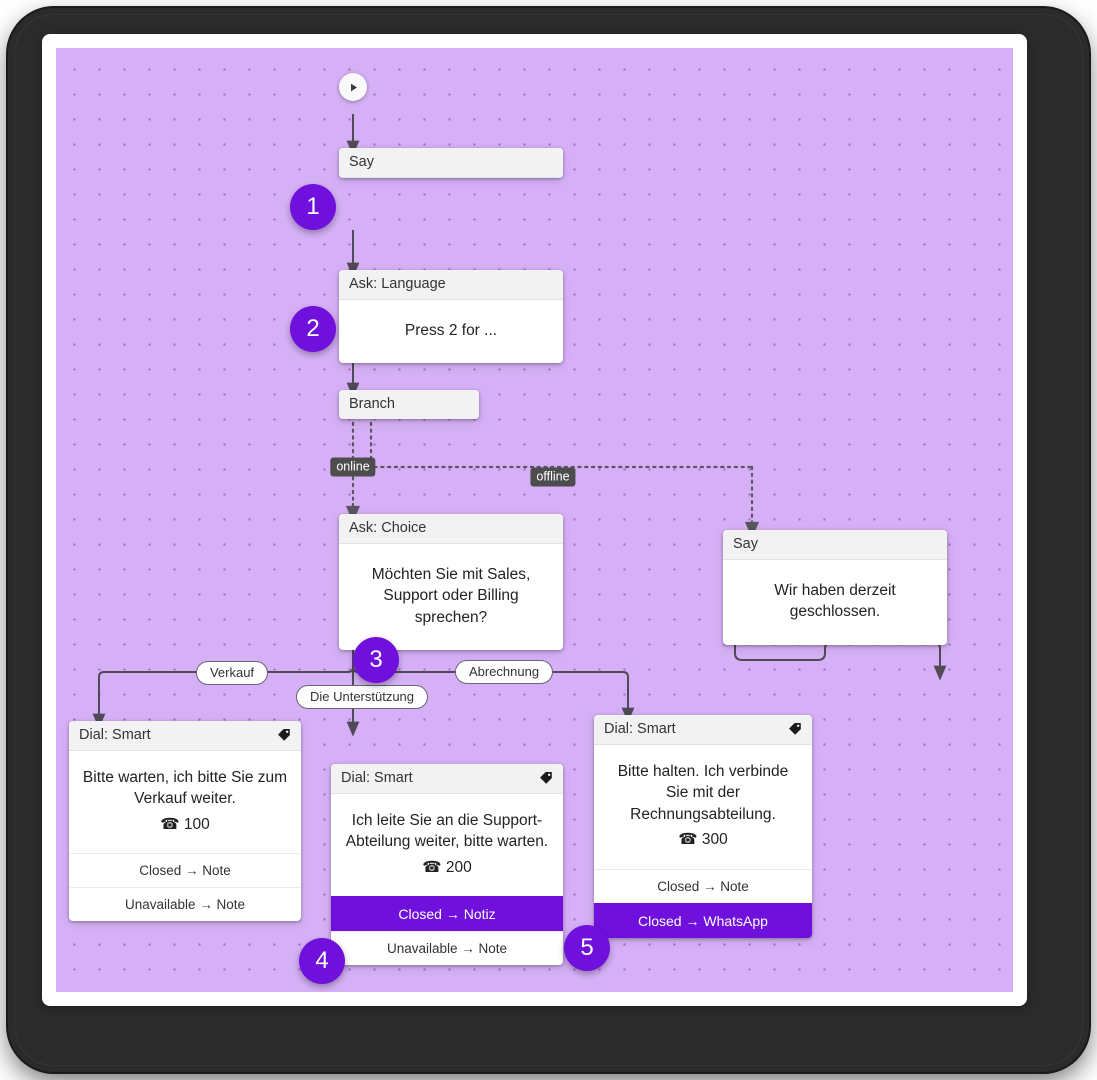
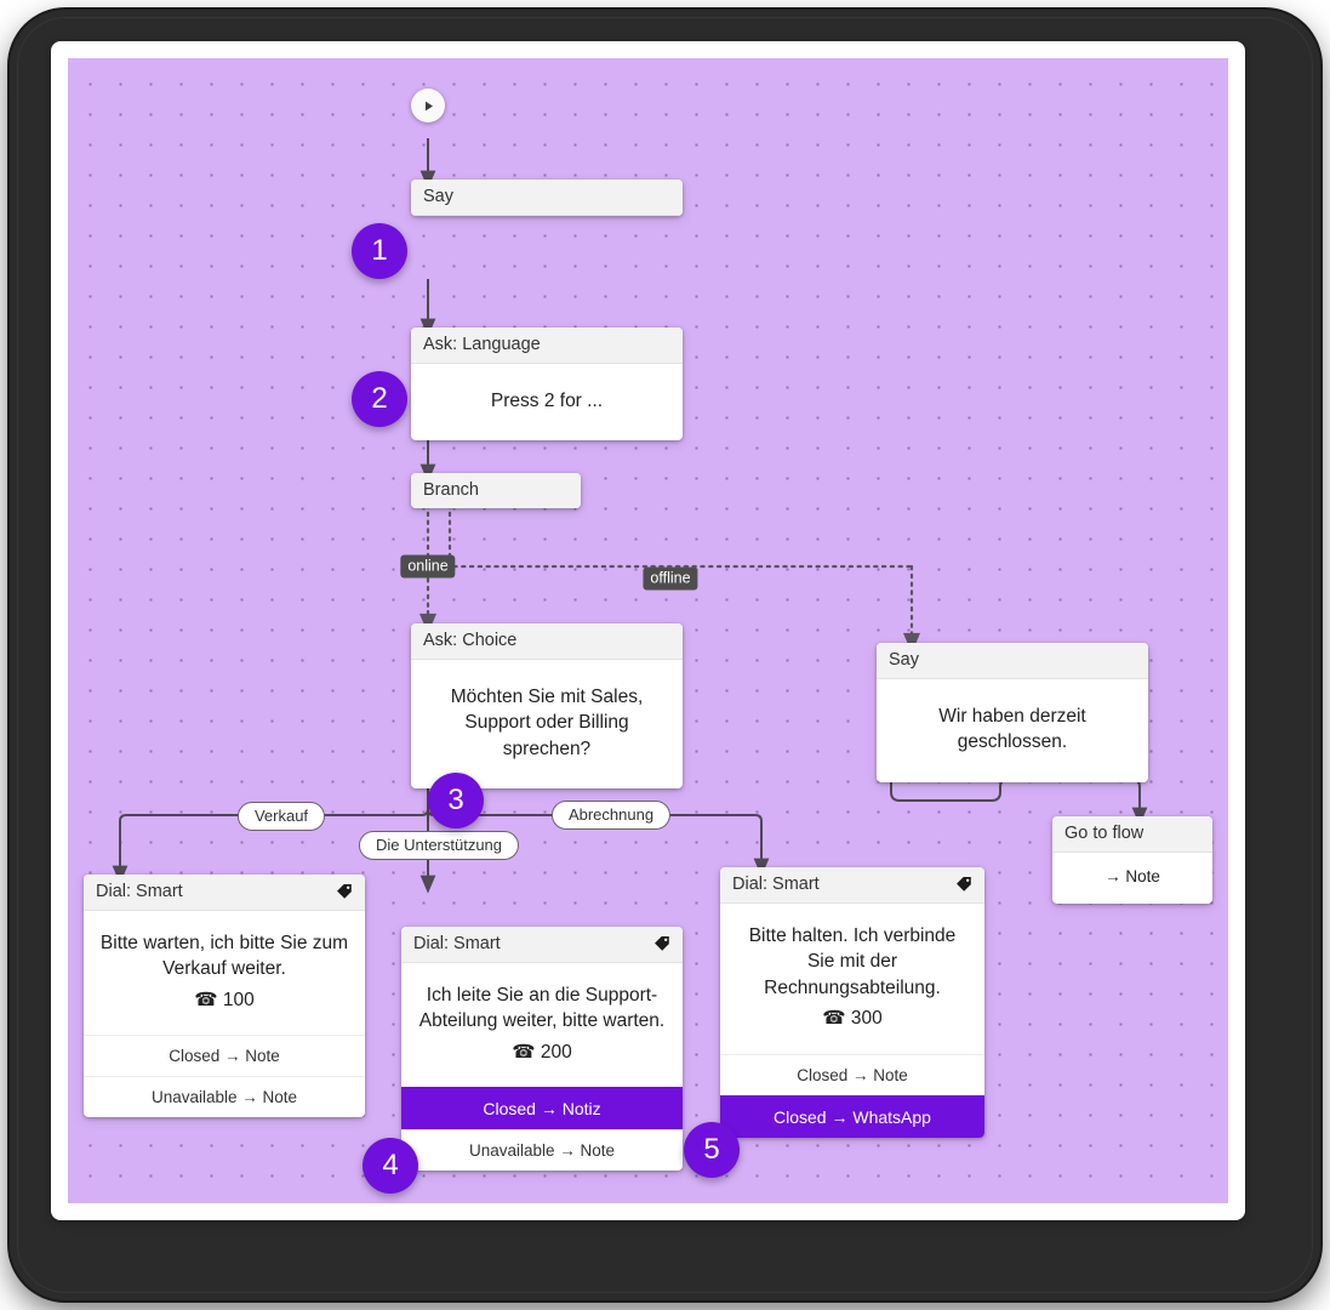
  Say
  Ask: Language
  Press 2 for ...
  Branch
  Ask: Choice
  Möchten Sie mit Sales, Support oder Billing sprechen?
  Say
  Wir haben derzeit geschlossen.
+ Go to flow
+ → Note
  Dial: Smart
  Bitte warten, ich bitte Sie zum Verkauf weiter.
  ☎ 100
  Closed → Note
  Unavailable → Note
  Dial: Smart
  Ich leite Sie an die Support-Abteilung weiter, bitte warten.
  ☎ 200
  Closed → Notiz
  Unavailable → Note
  Dial: Smart
  Bitte halten. Ich verbinde Sie mit der Rechnungsabteilung.
  ☎ 300
  Closed → Note
  Closed → WhatsApp
  online
  offline
  Verkauf
  Die Unterstützung
  Abrechnung
  1
  2
  3
  4
  5
